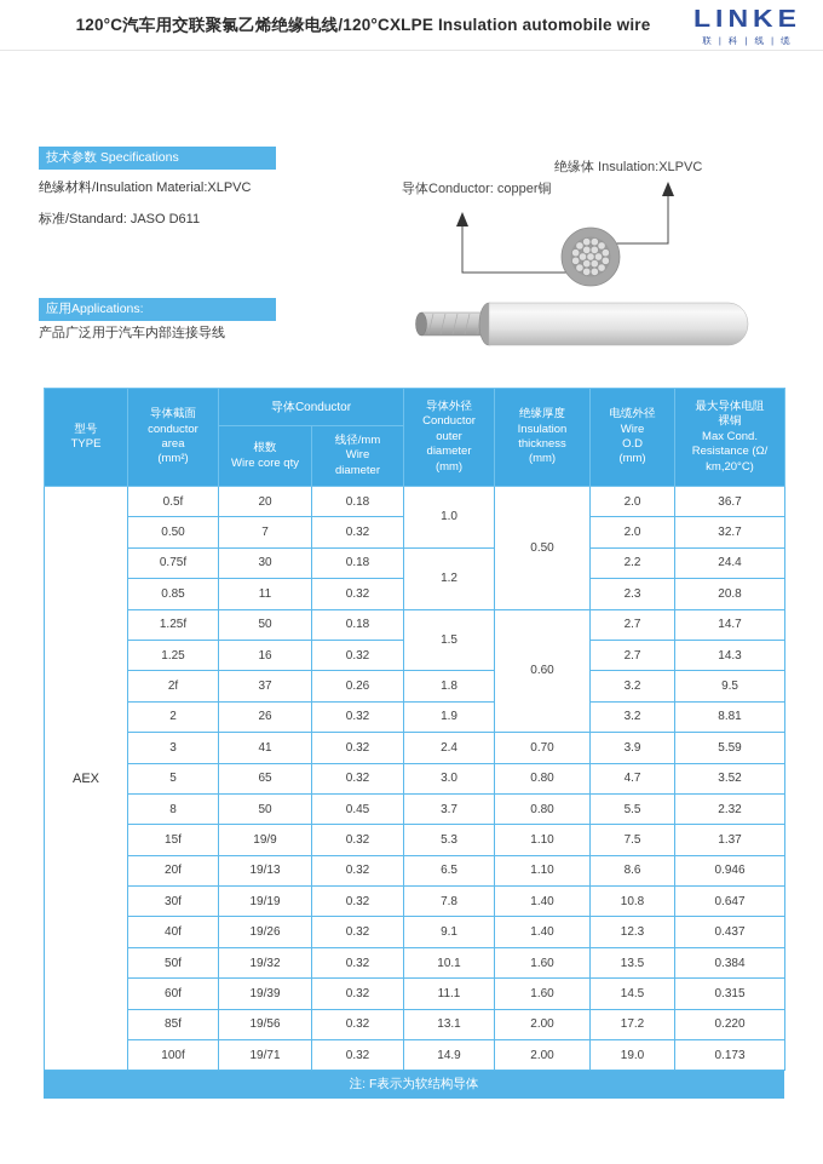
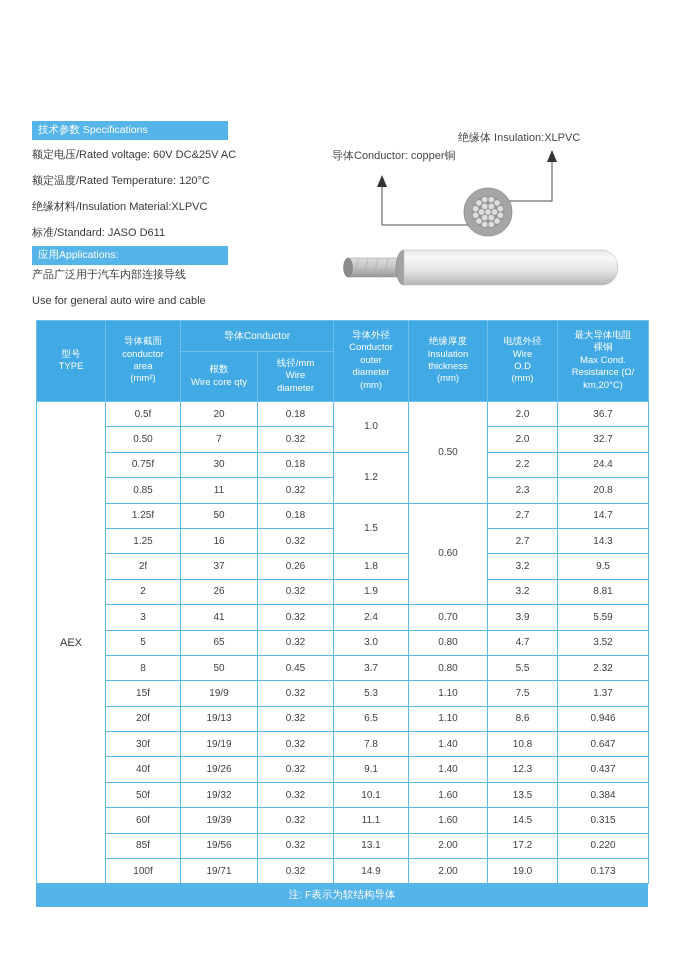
- 120°C汽车用交联聚氯乙烯绝缘电线/120°CXLPE Insulation automobile wire
- LINKE
- 联 | 科 | 线 | 缆
  技术参数 Specifications
+ 额定电压/Rated voltage: 60V DC&25V AC
+ 额定温度/Rated Temperature: 120°C
  绝缘材料/Insulation Material:XLPVC
  标准/Standard: JASO D611
  应用Applications:
  产品广泛用于汽车内部连接导线
+ Use for general auto wire and cable
  绝缘体 Insulation:XLPVC
  导体Conductor: copper铜
  型号 TYPE	导体截面 conductor area (mm²)	导体Conductor	导体外径 Conductor outer diameter (mm)	绝缘厚度 Insulation thickness (mm)	电缆外径 Wire O.D (mm)	最大导体电阻 裸铜 Max Cond. Resistance (Ω/ km,20°C)
  根数 Wire core qty	线径/mm Wire diameter
  AEX	0.5f	20	0.18	1.0	0.50	2.0	36.7
  0.50	7	0.32	2.0	32.7
  0.75f	30	0.18	1.2	2.2	24.4
  0.85	11	0.32	2.3	20.8
  1.25f	50	0.18	1.5	0.60	2.7	14.7
  1.25	16	0.32	2.7	14.3
  2f	37	0.26	1.8	3.2	9.5
  2	26	0.32	1.9	3.2	8.81
  3	41	0.32	2.4	0.70	3.9	5.59
  5	65	0.32	3.0	0.80	4.7	3.52
  8	50	0.45	3.7	0.80	5.5	2.32
  15f	19/9	0.32	5.3	1.10	7.5	1.37
  20f	19/13	0.32	6.5	1.10	8.6	0.946
  30f	19/19	0.32	7.8	1.40	10.8	0.647
  40f	19/26	0.32	9.1	1.40	12.3	0.437
  50f	19/32	0.32	10.1	1.60	13.5	0.384
  60f	19/39	0.32	11.1	1.60	14.5	0.315
  85f	19/56	0.32	13.1	2.00	17.2	0.220
  100f	19/71	0.32	14.9	2.00	19.0	0.173
  注: F表示为软结构导体
